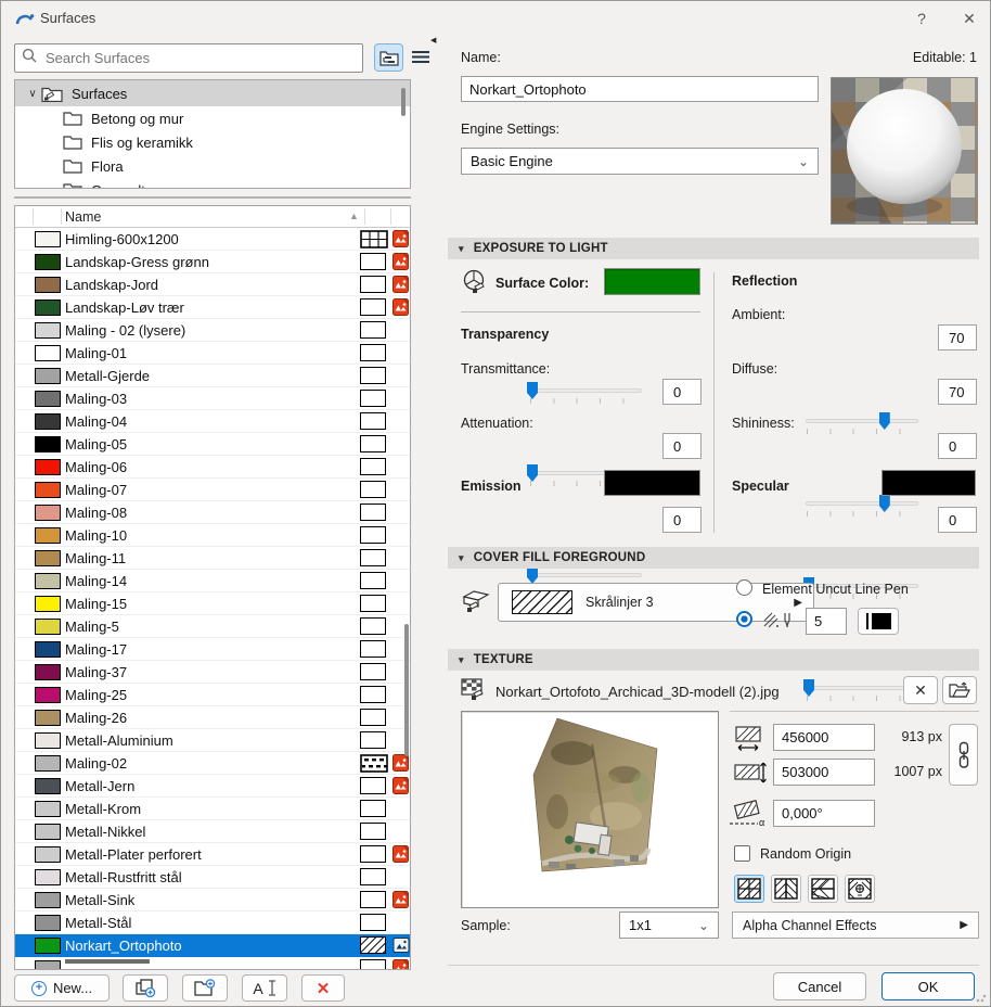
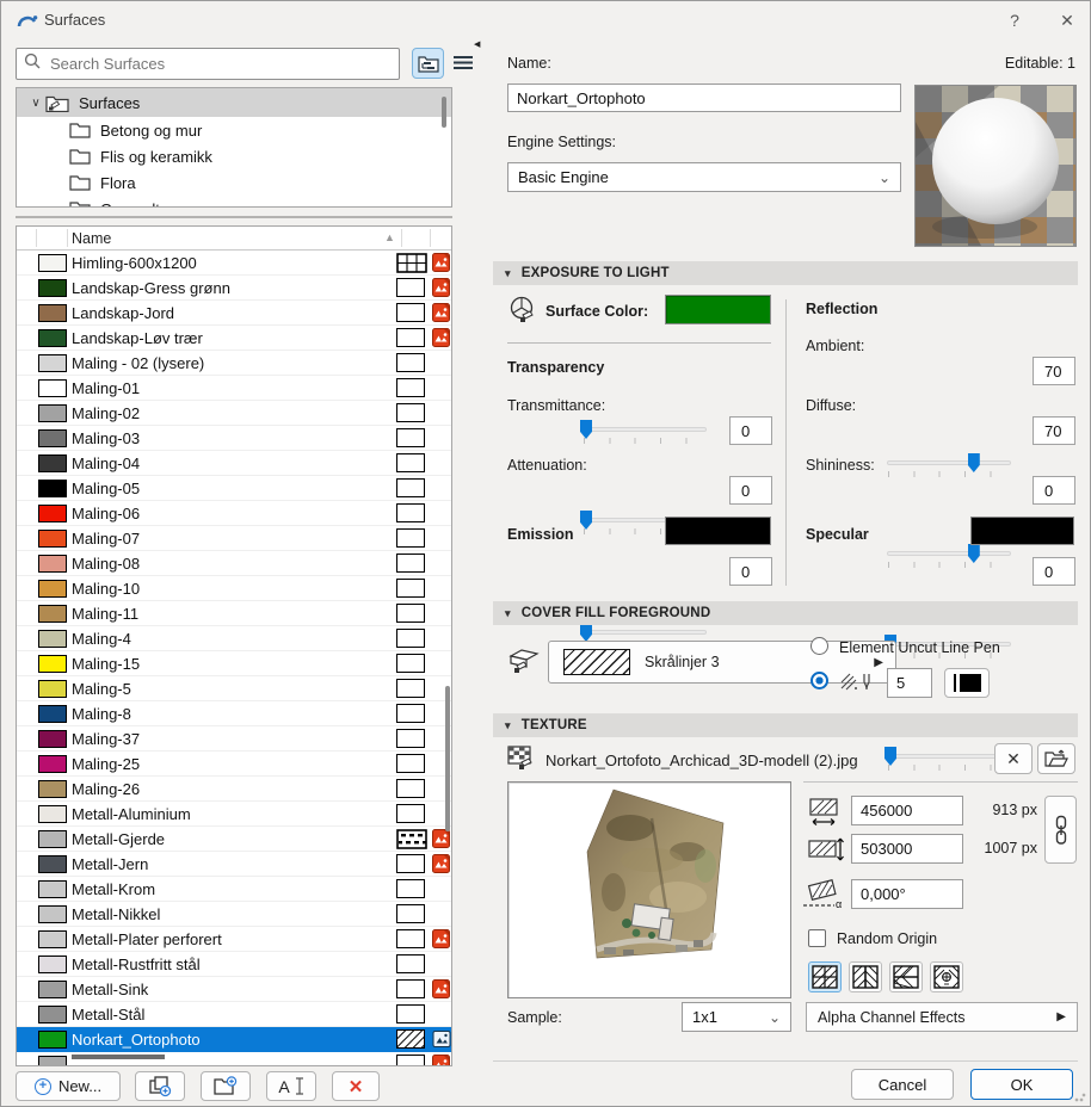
  Surfaces
  ?
  ✕
  Search Surfaces
  ∨
  Surfaces
  Betong og mur
  Flis og keramikk
  Flora
  Name
  ▲
  Himling-600x1200
  Landskap-Gress grønn
  Landskap-Jord
  Landskap-Løv trær
  Maling - 02 (lysere)
  Maling-01
- Metall-Gjerde
+ Maling-02
  Maling-03
  Maling-04
  Maling-05
  Maling-06
  Maling-07
  Maling-08
  Maling-10
  Maling-11
- Maling-14
+ Maling-4
  Maling-15
  Maling-5
- Maling-17
+ Maling-8
  Maling-37
  Maling-25
  Maling-26
  Metall-Aluminium
- Maling-02
+ Metall-Gjerde
  Metall-Jern
  Metall-Krom
  Metall-Nikkel
  Metall-Plater perforert
  Metall-Rustfritt stål
  Metall-Sink
  Metall-Stål
  Norkart_Ortophoto
  +
  New...
  A
  ✕
  Name:
  Editable: 1
  Norkart_Ortophoto
  Engine Settings:
  Basic Engine
  ⌄
  ▾
  EXPOSURE TO LIGHT
  Surface Color:
  Transparency
  Transmittance:
  0
  Attenuation:
  0
  Emission
  0
  Reflection
  Ambient:
  70
  Diffuse:
  70
  Shininess:
  0
  Specular
  0
  ▾
  COVER FILL FOREGROUND
  Skrålinjer 3
  ▶
  Element Uncut Line Pen
  5
  ▾
  TEXTURE
  Norkart_Ortofoto_Archicad_3D-modell (2).jpg
  ✕
  456000
  913 px
  503000
  1007 px
  α
  0,000°
  Random Origin
  Sample:
  1x1
  ⌄
  Alpha Channel Effects
  ▶
  Cancel
  OK
